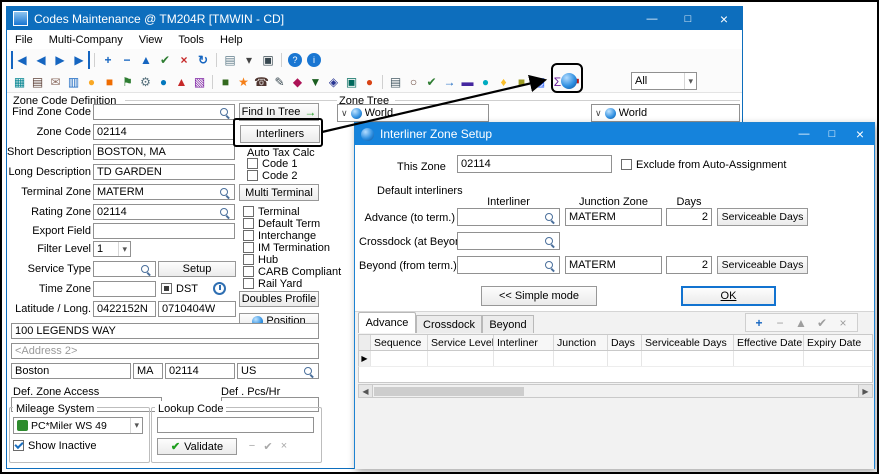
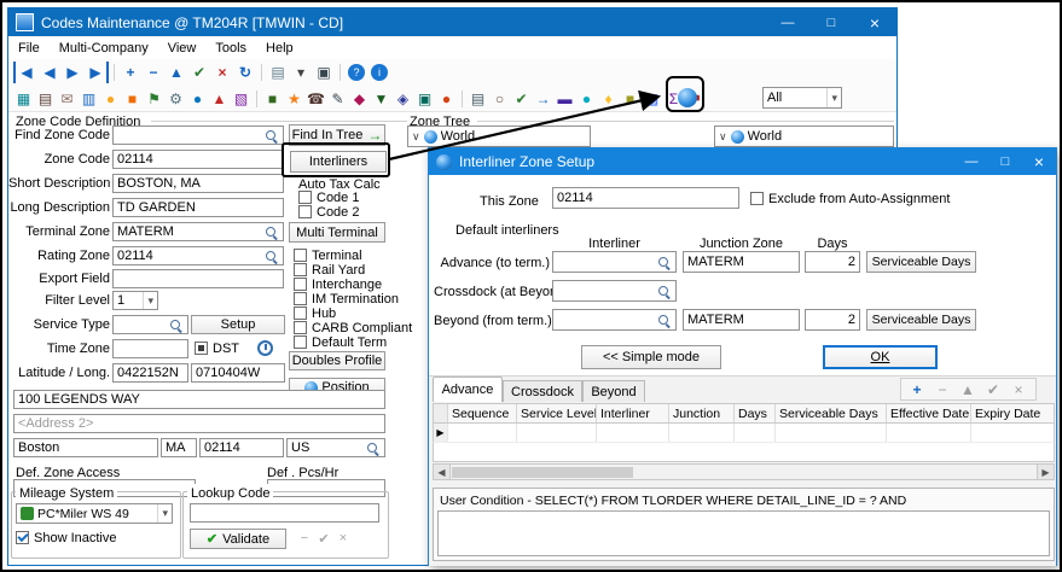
  Codes Maintenance @ TM204R [TMWIN - CD]
  —
  □
  ×
  File
  Multi-Company
  View
  Tools
  Help
  ◀
  ◀
  ▶
  ▶
  +
  −
  ▲
  ✔
  ×
  ↻
  ▤
  ▾
  ▣
  ?
  i
  ▦
  ▤
  ✉
  ▥
  ●
  ■
  ⚑
  ⚙
  ●
  ▲
  ▧
  ■
  ★
  ☎
  ✎
  ◆
  ▼
  ◈
  ▣
  ●
  ▤
  ○
  ✔
  →
  ▬
  ●
  ♦
  ■
  Σ
  All
  ▾
  Zone Code Definition
  Zone Tree
  Find Zone Code
  Zone Code
  Short Description
  Long Description
  Terminal Zone
  Rating Zone
  Export Field
  Filter Level
  Service Type
  Time Zone
  Latitude / Long.
  02114
  BOSTON, MA
  TD GARDEN
  MATERM
  02114
  1
  ▾
  Setup
  DST
  0422152N
  0710404W
  Find In Tree
  →
  Interliners
  Auto Tax Calc
  Code 1
  Code 2
  Multi Terminal
  Terminal
- Default Term
+ Rail Yard
  Interchange
  IM Termination
  Hub
  CARB Compliant
- Rail Yard
+ Default Term
  Doubles Profile
  Position
  100 LEGENDS WAY
  <Address 2>
  Boston
  MA
  02114
  US
  Def. Zone Access
  Def . Pcs/Hr
  Mileage System
  PC*Miler WS 49
  ▾
  Show Inactive
  Lookup Code
  ✔
  Validate
  −
  ✔
  ×
  ∨
  World
  ∨
  World
  Interliner Zone Setup
  —
  □
  ×
  This Zone
  02114
  Exclude from Auto-Assignment
  Default interliners
  Interliner
  Junction Zone
  Days
  Advance (to term.)
  MATERM
  2
  Serviceable Days
  Crossdock (at Beyo
  Beyond (from term.)
  MATERM
  2
  Serviceable Days
  << Simple mode
  OK
  Advance
  Crossdock
  Beyond
  +
  −
  ▲
  ✔
  ×
  Sequence
  Service Level
  Interliner
  Junction
  Days
  Serviceable Days
  Effective Date
  Expiry Date
  ▶
  ◀
  ▶
+ User Condition - SELECT(*) FROM TLORDER WHERE DETAIL_LINE_ID = ? AND
